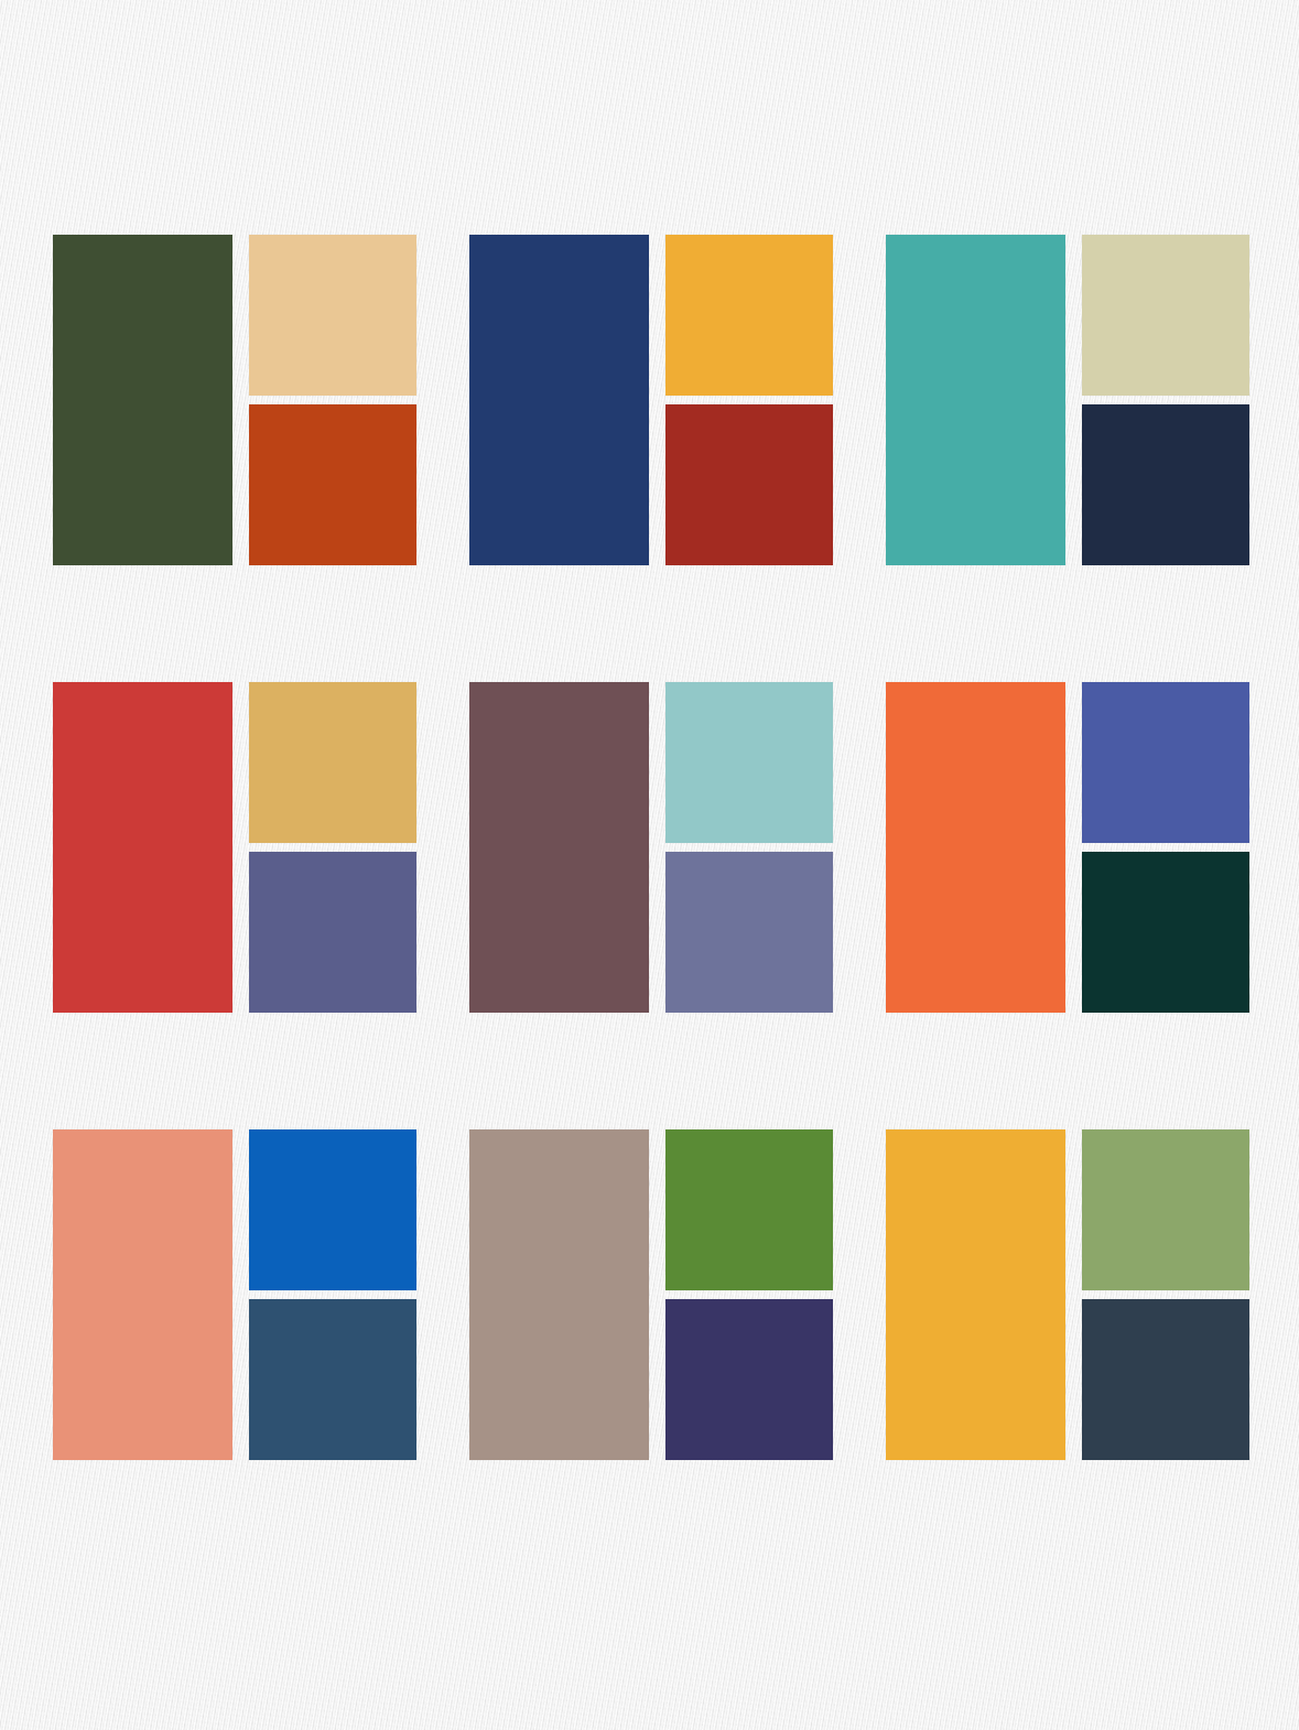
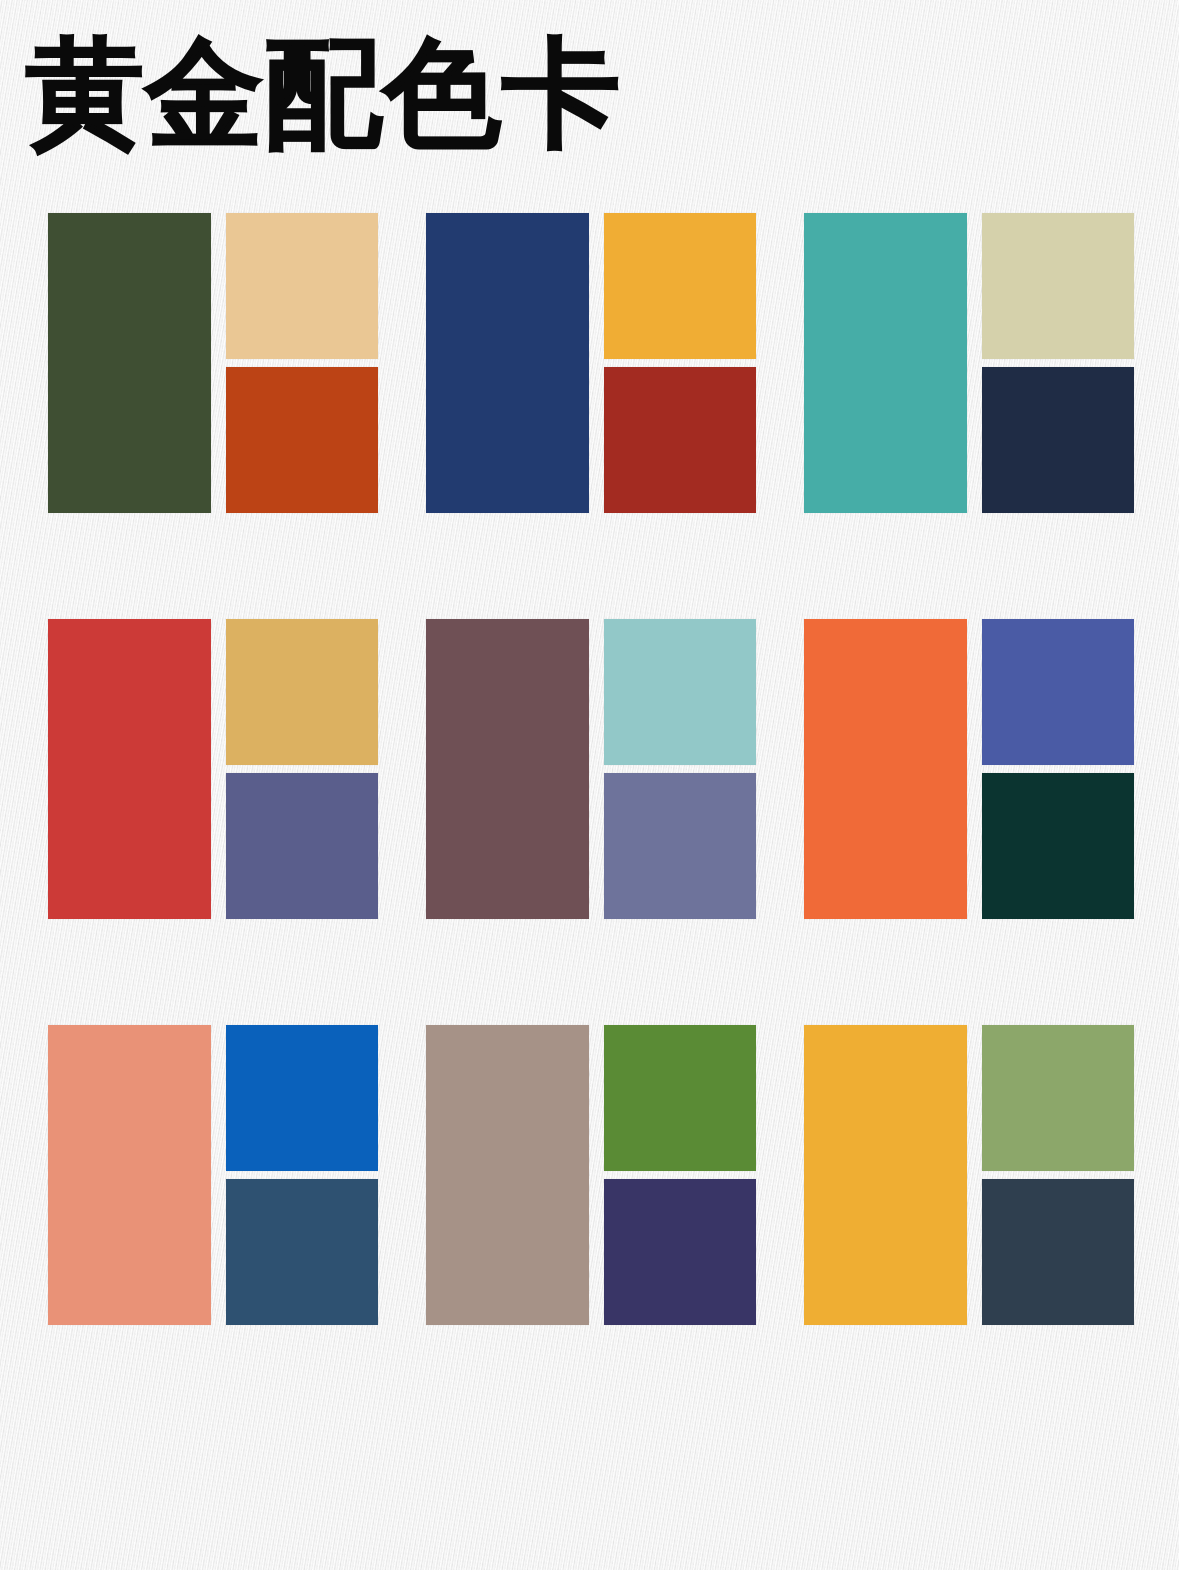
+ 黄金配色卡
